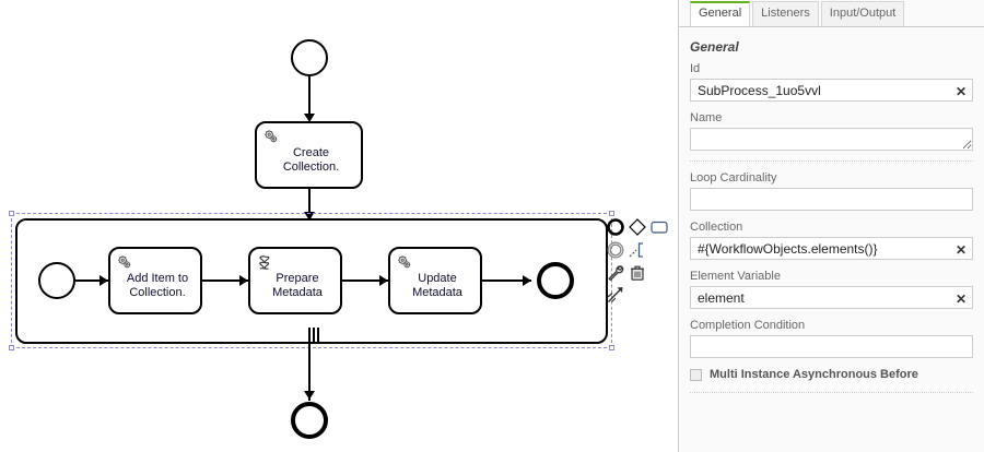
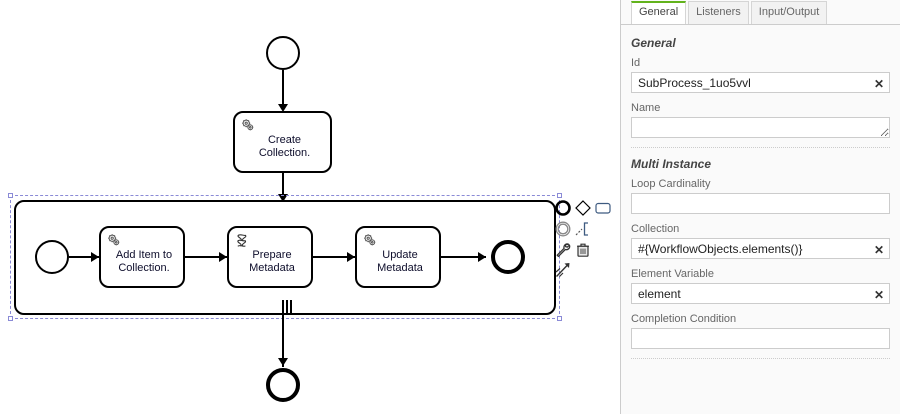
  Create
  Collection.
  Add Item to
  Collection.
  Prepare
  Metadata
  Update
  Metadata
  General
  Listeners
  Input/Output
  General
  Id
  SubProcess_1uo5vvl
  ✕
  Name
+ Multi Instance
  Loop Cardinality
  Collection
  #{WorkflowObjects.elements()}
  ✕
  Element Variable
  element
  ✕
  Completion Condition
- Multi Instance Asynchronous Before
